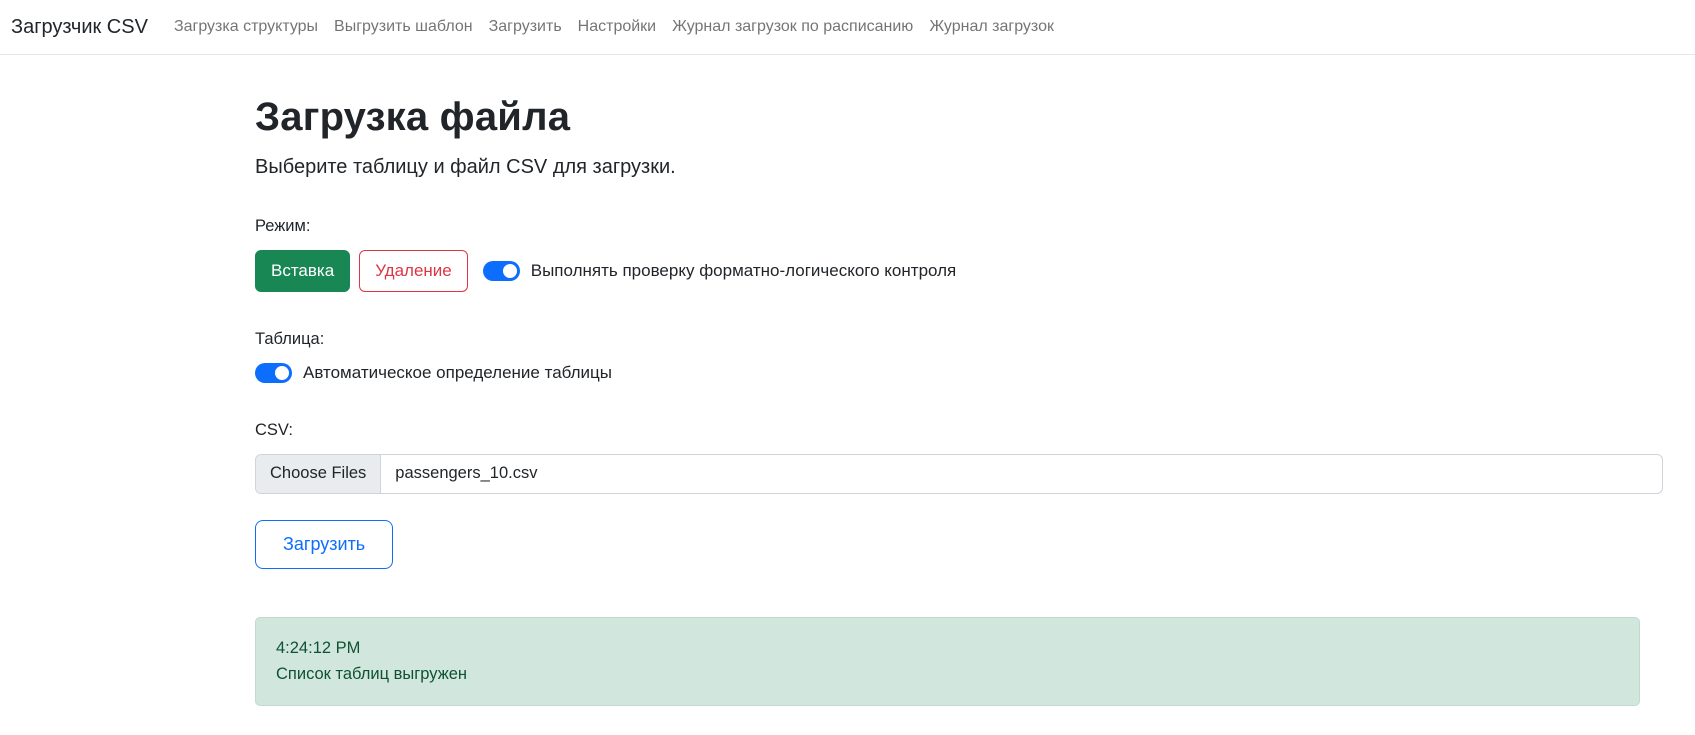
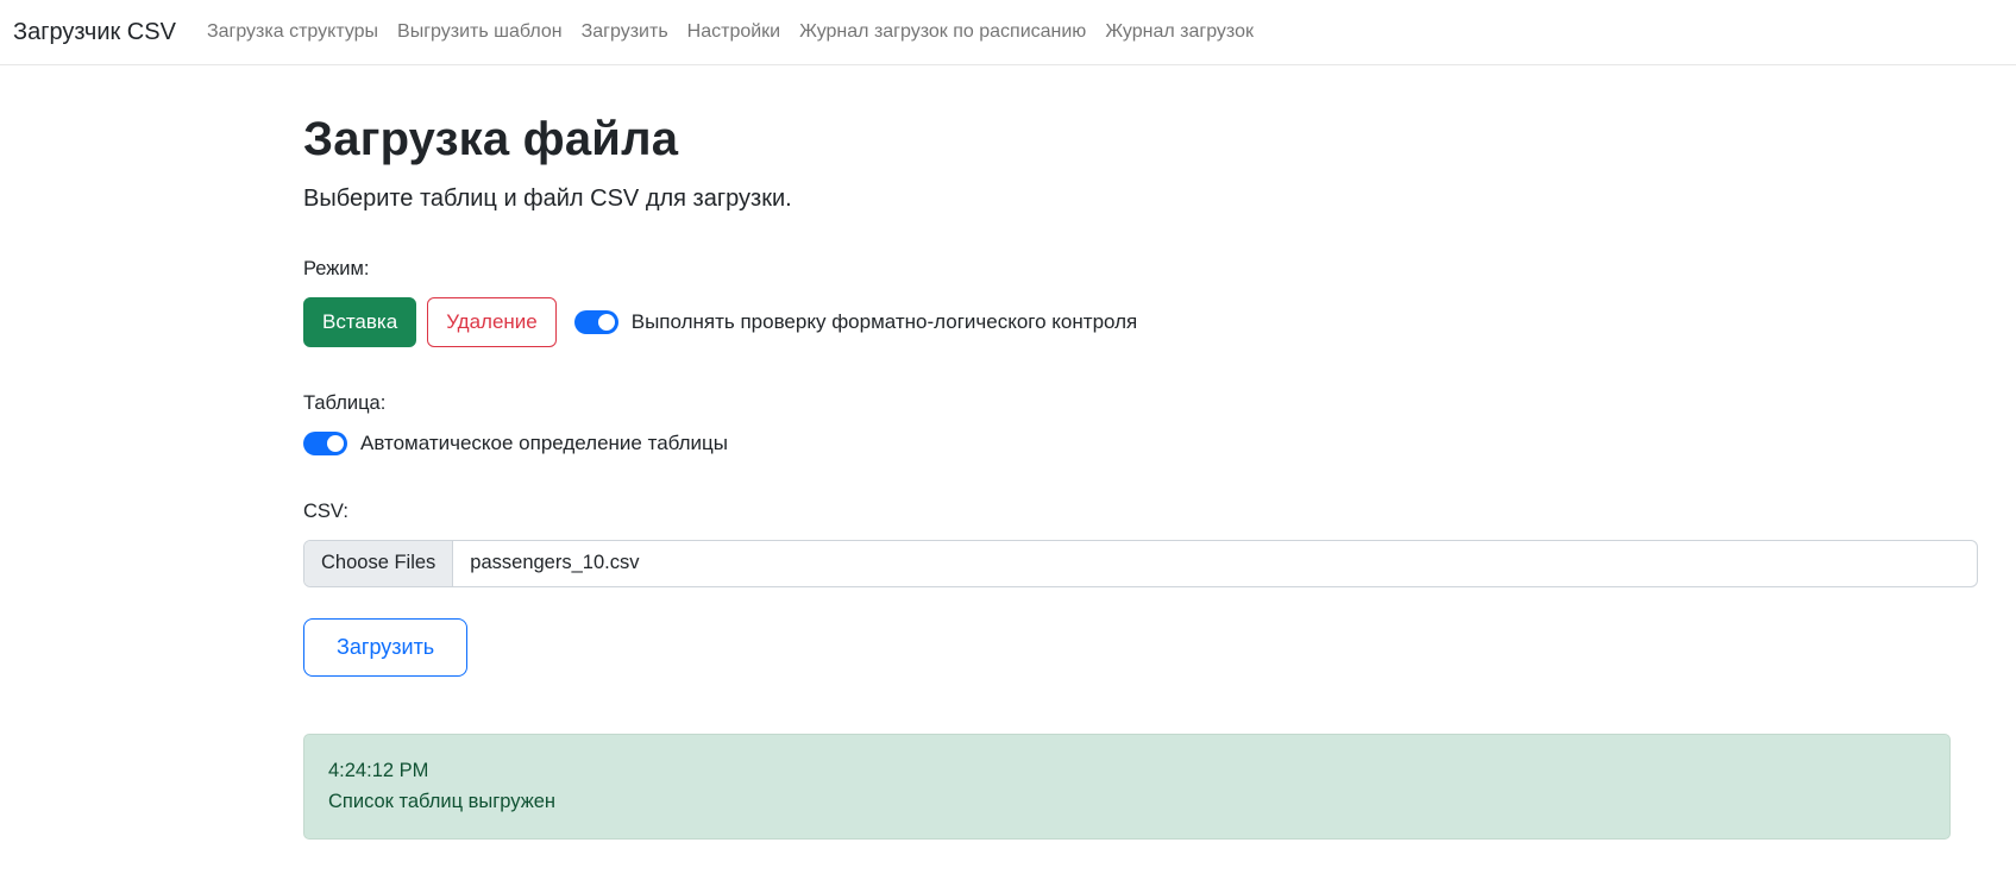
  Загрузчик CSV
  Загрузка структуры
  Выгрузить шаблон
  Загрузить
  Настройки
  Журнал загрузок по расписанию
  Журнал загрузок
  Загрузка файла
- Выберите таблицу и файл CSV для загрузки.
+ Выберите таблиц и файл CSV для загрузки.
  Режим:
  Вставка
  Удаление
  Выполнять проверку форматно-логического контроля
  Таблица:
  Автоматическое определение таблицы
  CSV:
  Choose Files
  passengers_10.csv
  Загрузить
  4:24:12 PM
  Список таблиц выгружен
